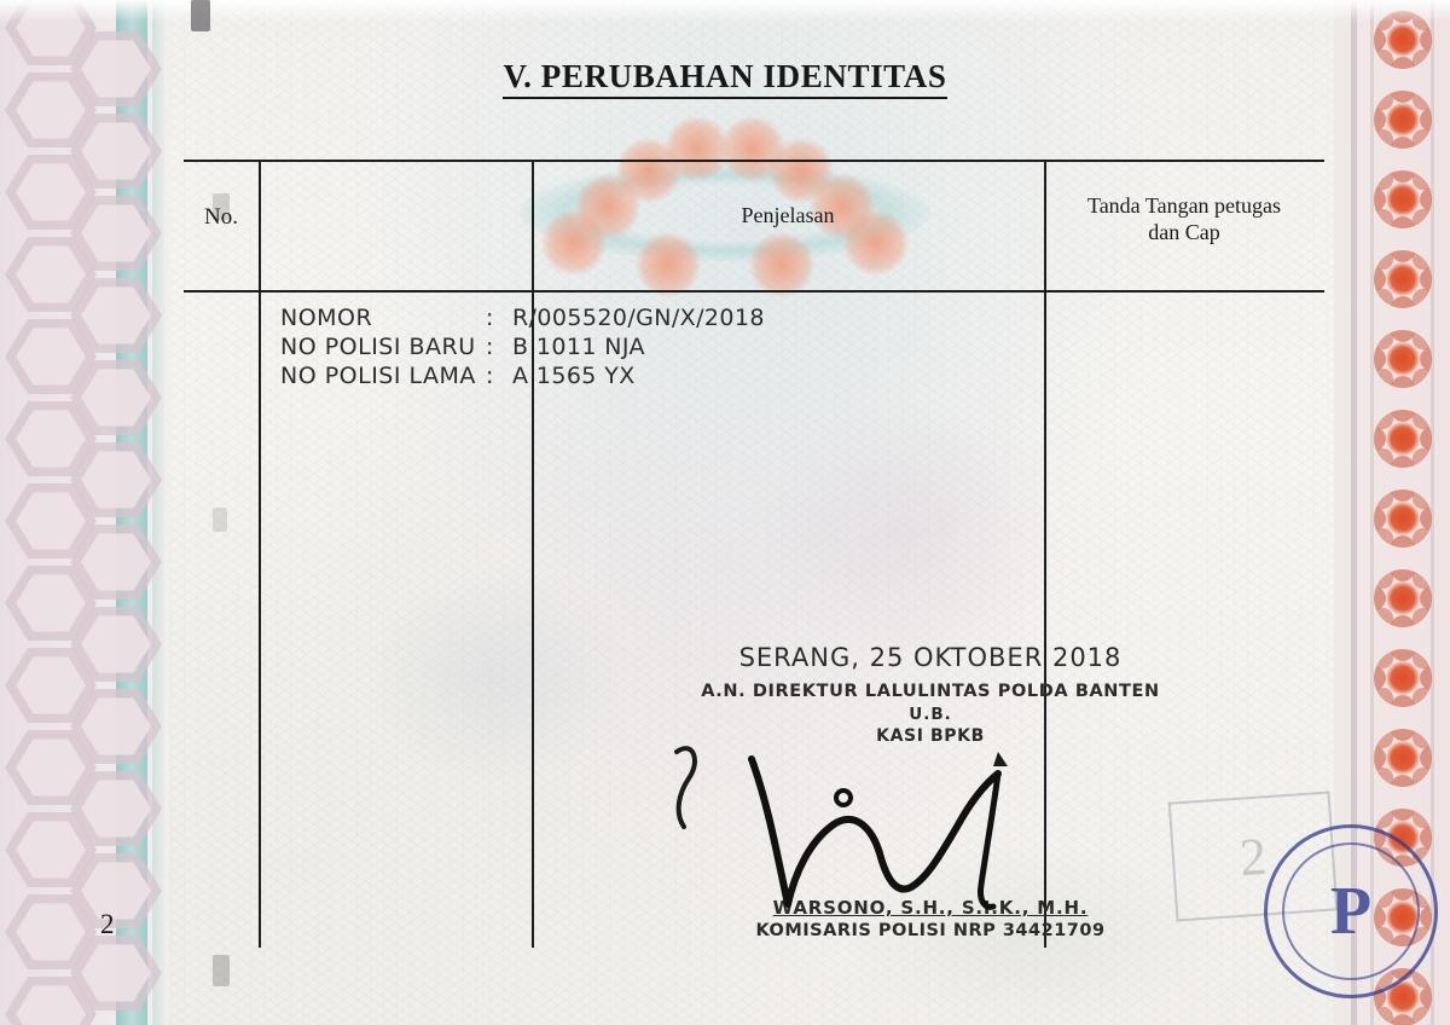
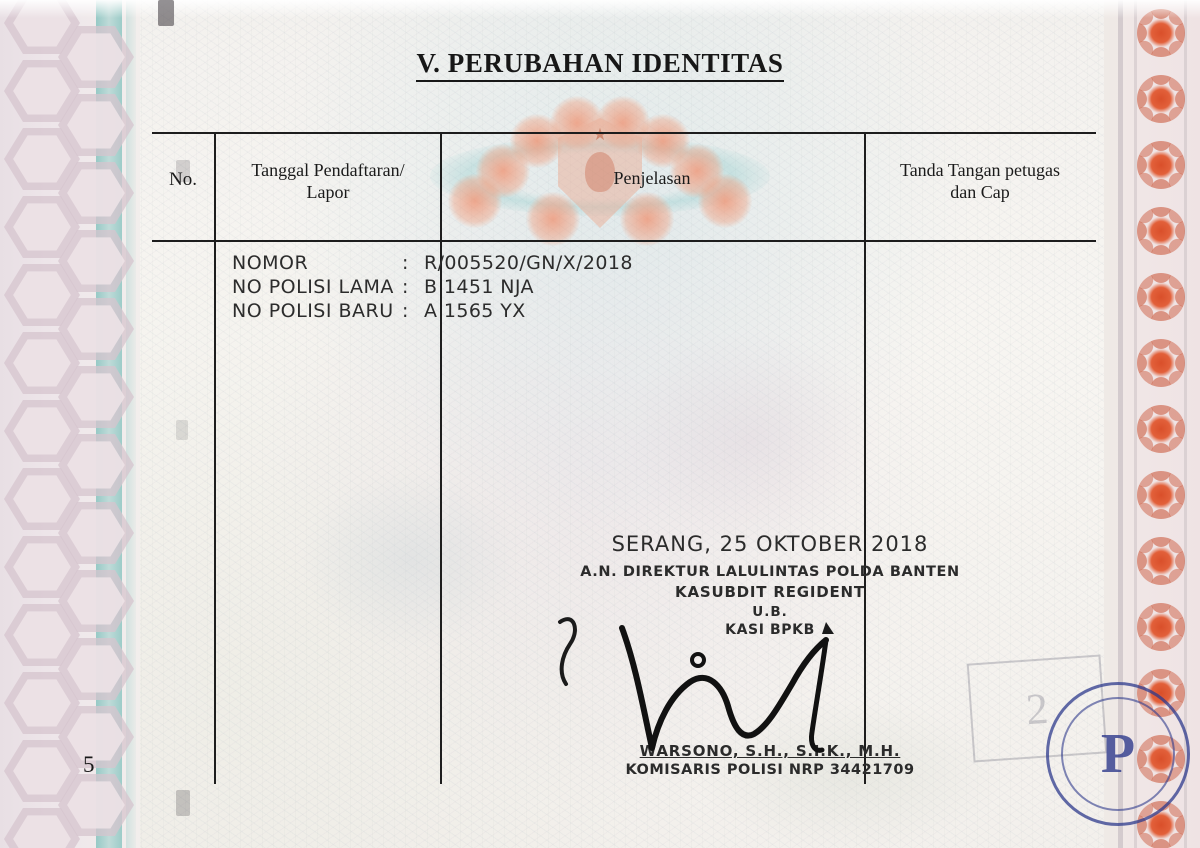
+ ★
  V. PERUBAHAN IDENTITAS
  No.
+ Tanggal Pendaftaran/
+ Lapor
  Penjelasan
  Tanda Tangan petugas
  dan Cap
  NOMOR
  :
  R/005520/GN/X/2018
- NO POLISI BARU
+ NO POLISI LAMA
  :
- B 1011 NJA
+ B 1451 NJA
- NO POLISI LAMA
+ NO POLISI BARU
  :
  A 1565 YX
  SERANG, 25 OKTOBER 2018
  A.N. DIREKTUR LALULINTAS POLDA BANTEN
+ KASUBDIT REGIDENT
  U.B.
  KASI BPKB
  WARSONO, S.H., S.K., M.H.
  KOMISARIS POLISI NRP 34421709
- 2
+ 5
  P
